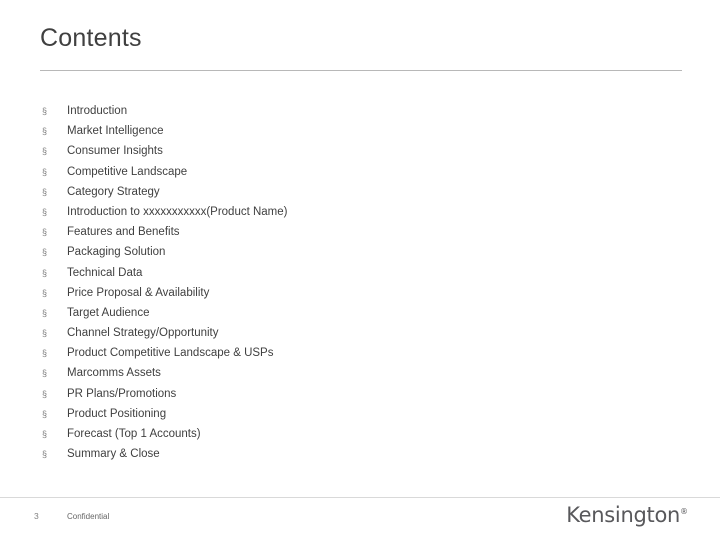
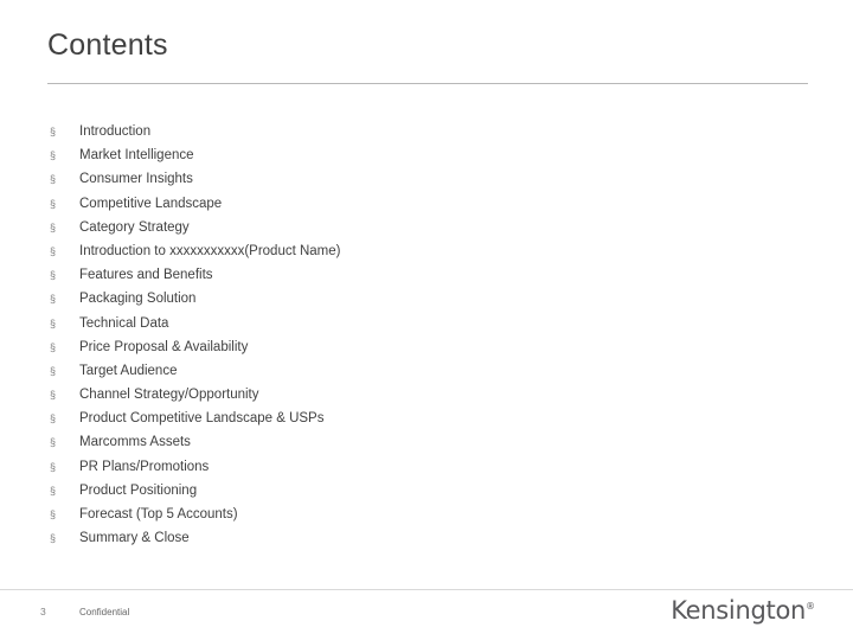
  Contents
  §
  Introduction
  §
  Market Intelligence
  §
  Consumer Insights
  §
  Competitive Landscape
  §
  Category Strategy
  §
  Introduction to xxxxxxxxxxx(Product Name)
  §
  Features and Benefits
  §
  Packaging Solution
  §
  Technical Data
  §
  Price Proposal & Availability
  §
  Target Audience
  §
  Channel Strategy/Opportunity
  §
  Product Competitive Landscape & USPs
  §
  Marcomms Assets
  §
  PR Plans/Promotions
  §
  Product Positioning
  §
- Forecast (Top 1 Accounts)
+ Forecast (Top 5 Accounts)
  §
  Summary & Close
  3
  Confidential
  Kensington®
